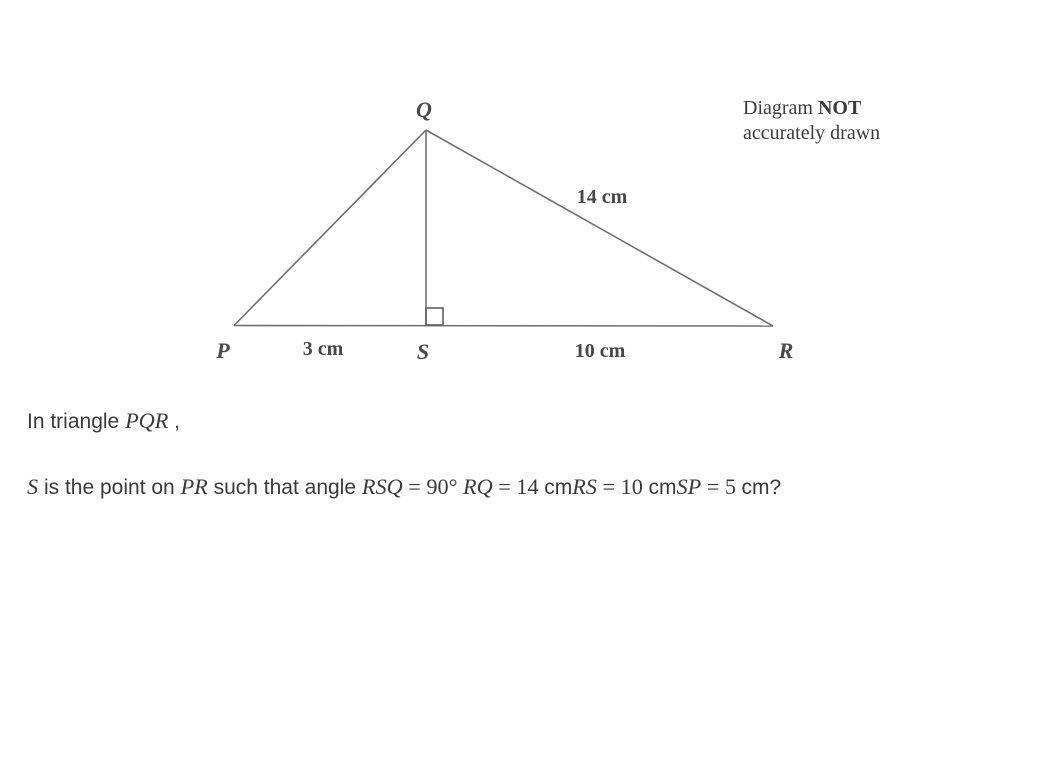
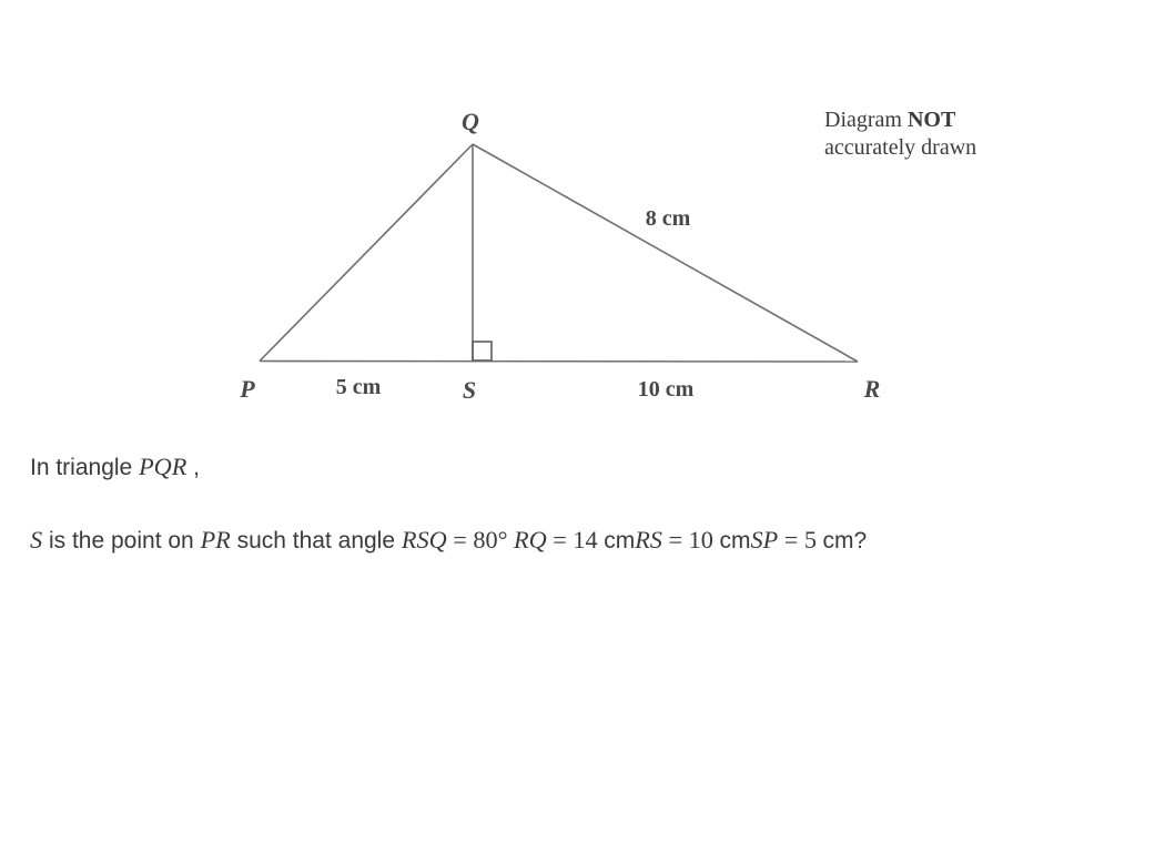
  Q
  P
  S
  R
- 3 cm
+ 5 cm
  10 cm
- 14 cm
+ 8 cm
  Diagram NOT
  accurately drawn
  In triangle PQR ,
- S is the point on PR such that angle RSQ = 90° RQ = 14 cmRS = 10 cmSP = 5 cm?
+ S is the point on PR such that angle RSQ = 80° RQ = 14 cmRS = 10 cmSP = 5 cm?
